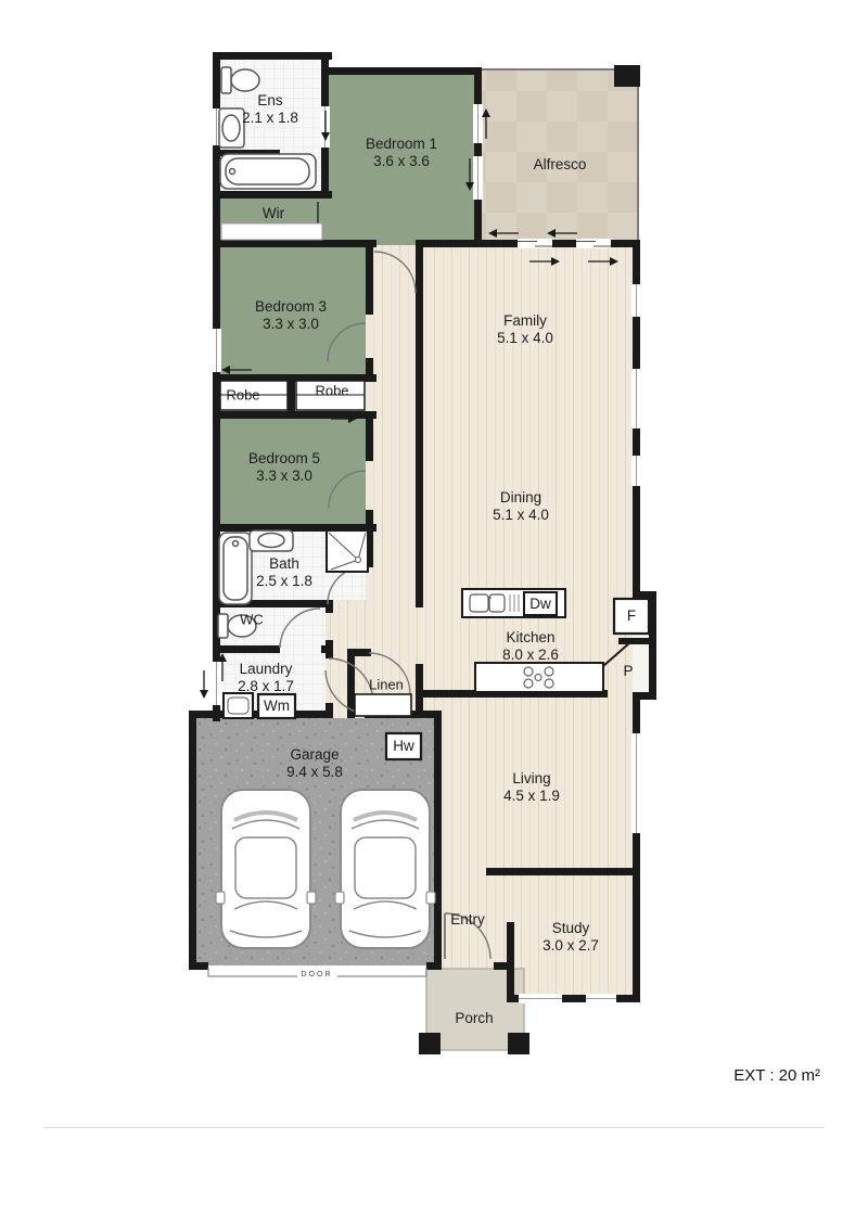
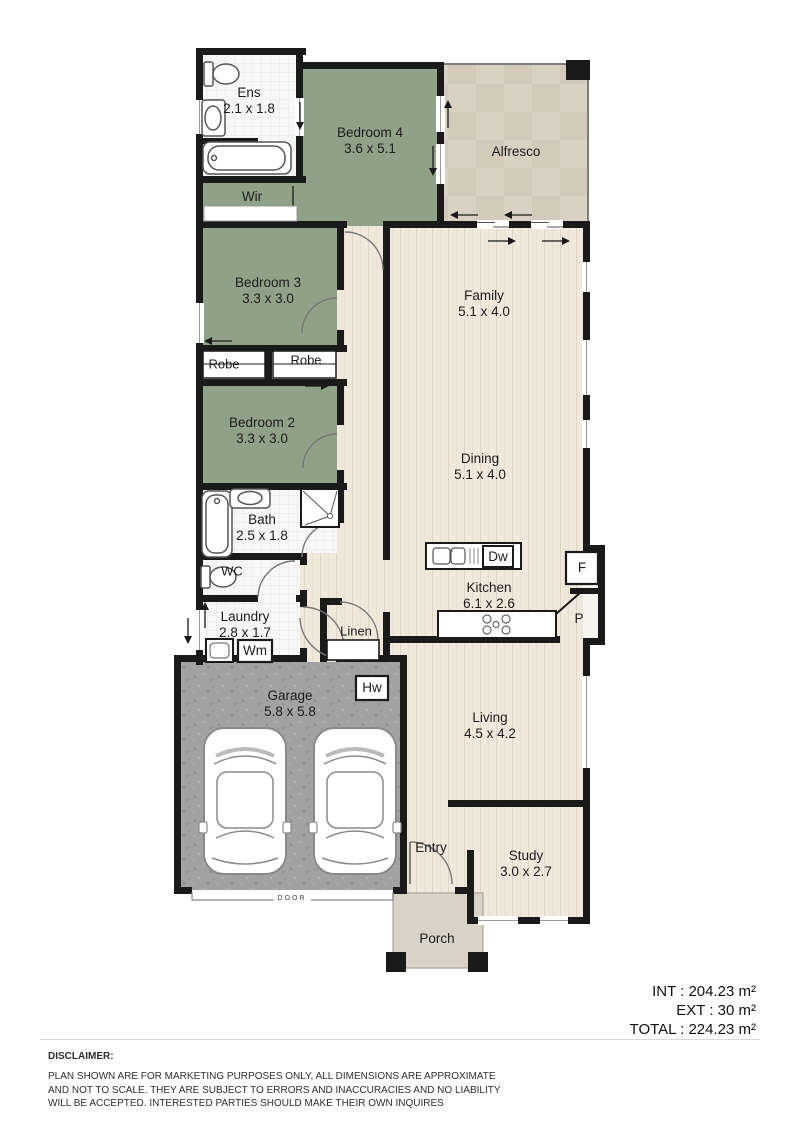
  Ens
  2.1 x 1.8
- Bedroom 1
+ Bedroom 4
- 3.6 x 3.6
+ 3.6 x 5.1
  Alfresco
  Wir
  Bedroom 3
  3.3 x 3.0
  Robe
  Robe
  Family
  5.1 x 4.0
- Bedroom 5
+ Bedroom 2
  3.3 x 3.0
  Dining
  5.1 x 4.0
  Bath
  2.5 x 1.8
  WC
  Kitchen
- 8.0 x 2.6
+ 6.1 x 2.6
  F
  P
  Laundry
  2.8 x 1.7
  Linen
  Wm
  Dw
  Hw
  Garage
- 9.4 x 5.8
+ 5.8 x 5.8
  Living
- 4.5 x 1.9
+ 4.5 x 4.2
  Entry
  Study
  3.0 x 2.7
  Porch
+ INT : 204.23 m²
- EXT : 20 m²
+ EXT : 30 m²
+ TOTAL : 224.23 m²
+ DISCLAIMER:
+ PLAN SHOWN ARE FOR MARKETING PURPOSES ONLY, ALL DIMENSIONS ARE APPROXIMATE AND NOT TO SCALE. THEY ARE SUBJECT TO ERRORS AND INACCURACIES AND NO LIABILITY WILL BE ACCEPTED. INTERESTED PARTIES SHOULD MAKE THEIR OWN INQUIRES
